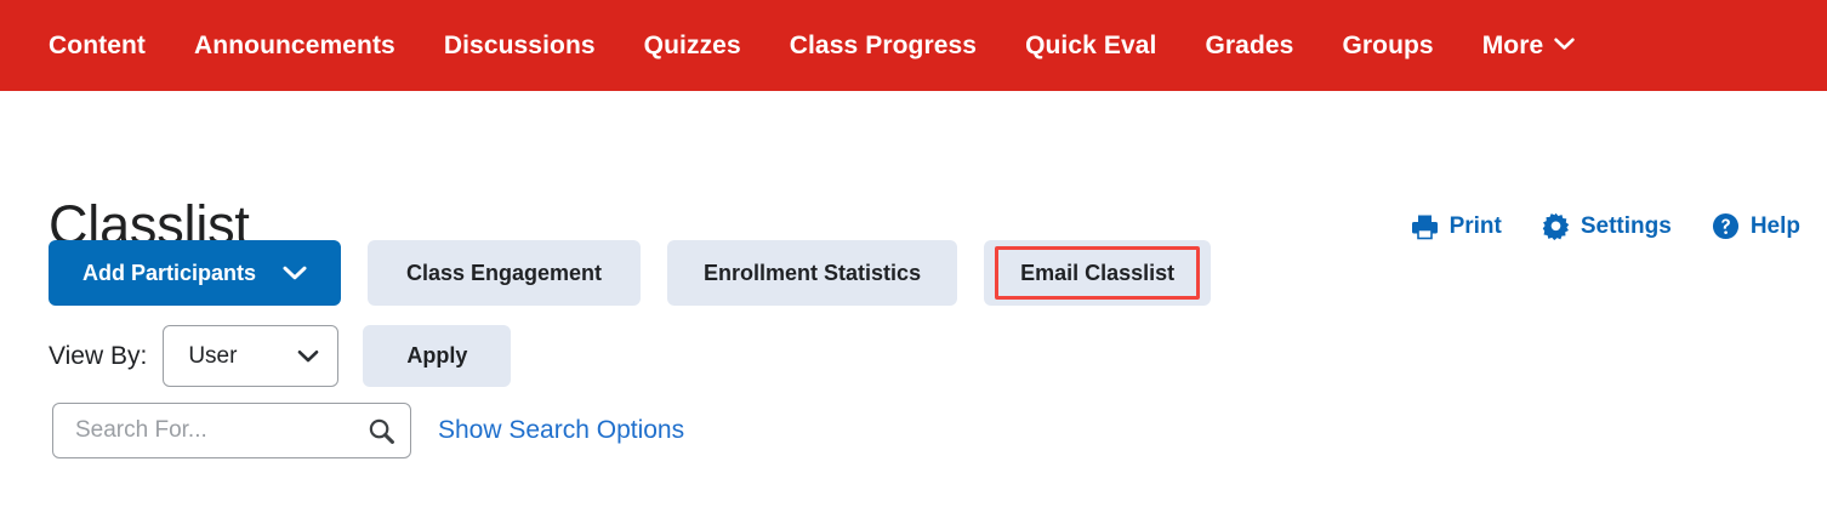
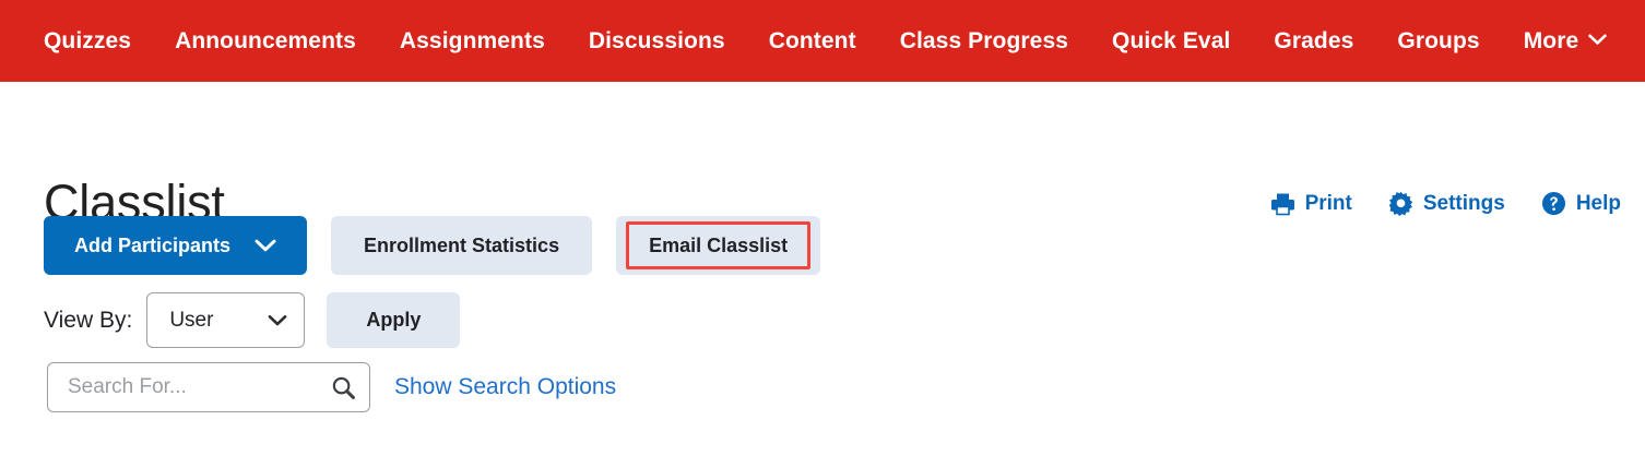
- Content
+ Quizzes
  Announcements
+ Assignments
  Discussions
- Quizzes
+ Content
  Class Progress
  Quick Eval
  Grades
  Groups
  More
  Classlist
  Print
  Settings
  Help
  Add Participants
- Class Engagement
  Enrollment Statistics
  Email Classlist
  View By:
  User
  Apply
  Search For...
  Show Search Options
